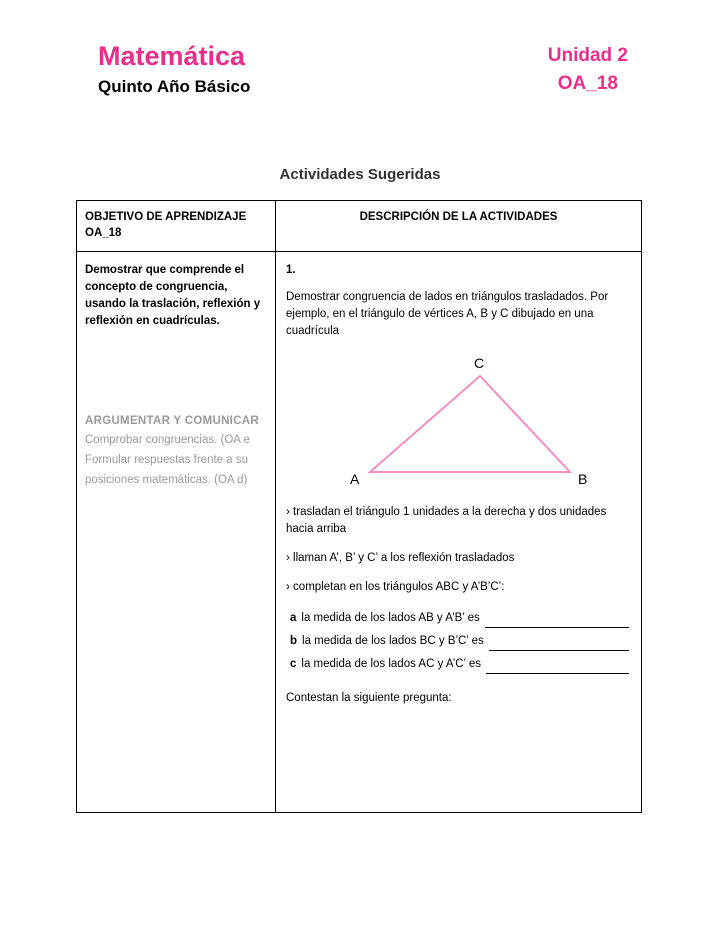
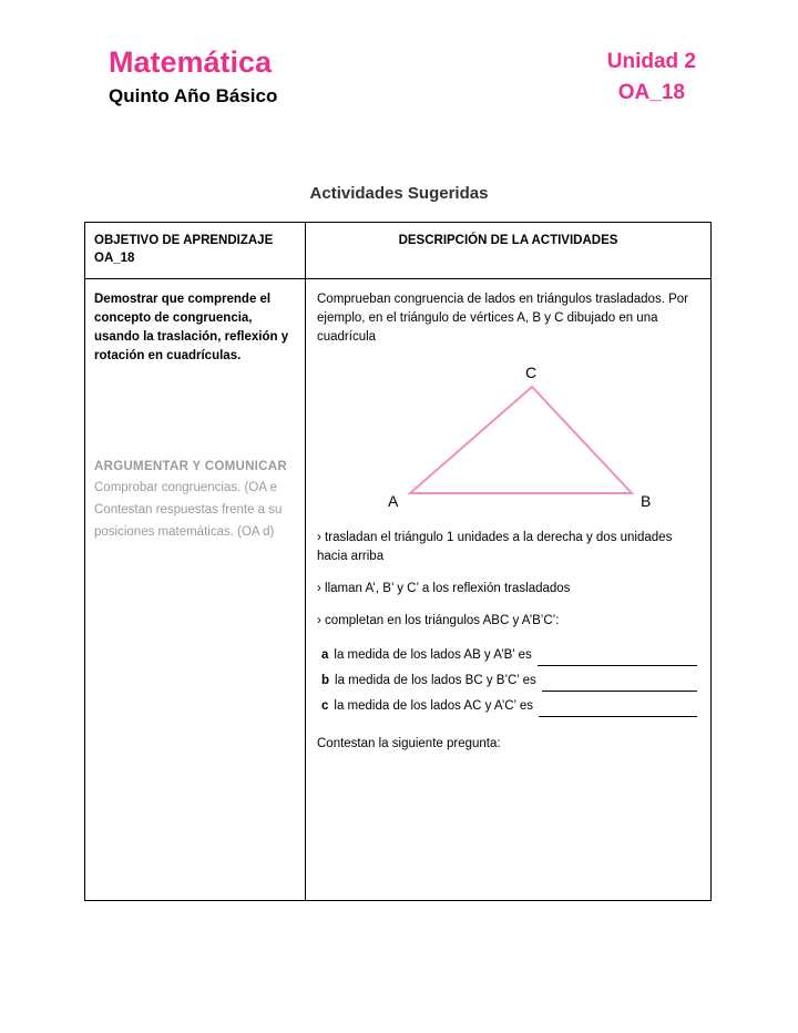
  Matemática
  Quinto Año Básico
  Unidad 2
  OA_18
  Actividades Sugeridas
  OBJETIVO DE APRENDIZAJE OA_18
  DESCRIPCIÓN DE LA ACTIVIDADES
- Demostrar que comprende el concepto de congruencia, usando la traslación, reflexión y reflexión en cuadrículas.
+ Demostrar que comprende el concepto de congruencia, usando la traslación, reflexión y rotación en cuadrículas.
  ARGUMENTAR Y COMUNICAR
  Comprobar congruencias. (OA e
- Formular respuestas frente a su
+ Contestan respuestas frente a su
  posiciones matemáticas. (OA d)
- 1.
- Demostrar congruencia de lados en triángulos trasladados. Por ejemplo, en el triángulo de vértices A, B y C dibujado en una cuadrícula
+ Comprueban congruencia de lados en triángulos trasladados. Por ejemplo, en el triángulo de vértices A, B y C dibujado en una cuadrícula
  A
  B
  C
  › trasladan el triángulo 1 unidades a la derecha y dos unidades hacia arriba
  › llaman A’, B’ y C’ a los reflexión trasladados
  › completan en los triángulos ABC y A’B’C’:
  a
  la medida de los lados AB y A’B’ es
  b
  la medida de los lados BC y B’C’ es
  c
  la medida de los lados AC y A’C’ es
  Contestan la siguiente pregunta:
